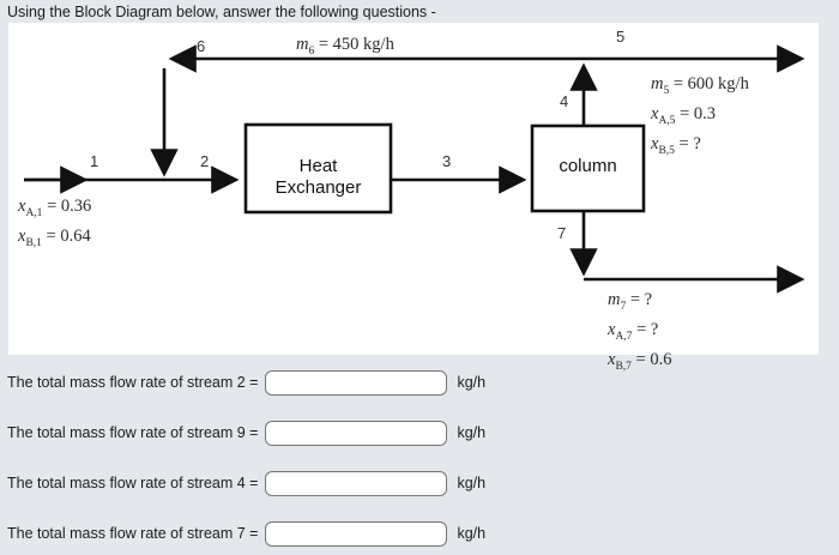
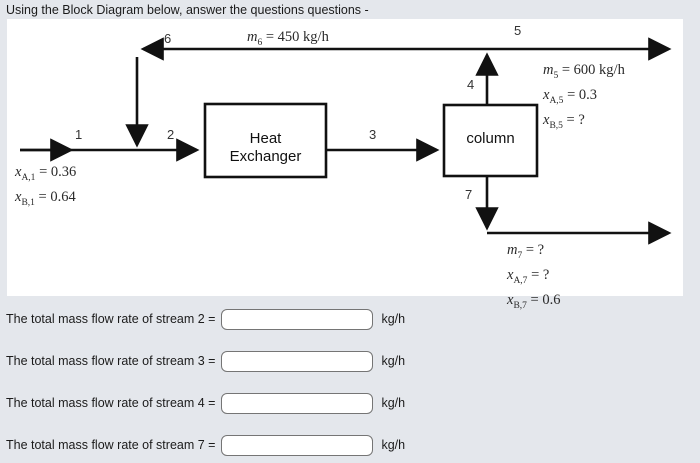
- Using the Block Diagram below, answer the following questions -
+ Using the Block Diagram below, answer the questions questions -
  Heat
  Exchanger
  column
  1
  2
  3
  4
  5
  6
  7
  m6 = 450 kg/h
  xA,1 = 0.36
  xB,1 = 0.64
  m5 = 600 kg/h
  xA,5 = 0.3
  xB,5 = ?
  m7 = ?
  xA,7 = ?
  xB,7 = 0.6
  The total mass flow rate of stream 2 =
  kg/h
- The total mass flow rate of stream 9 =
+ The total mass flow rate of stream 3 =
  kg/h
  The total mass flow rate of stream 4 =
  kg/h
  The total mass flow rate of stream 7 =
  kg/h
